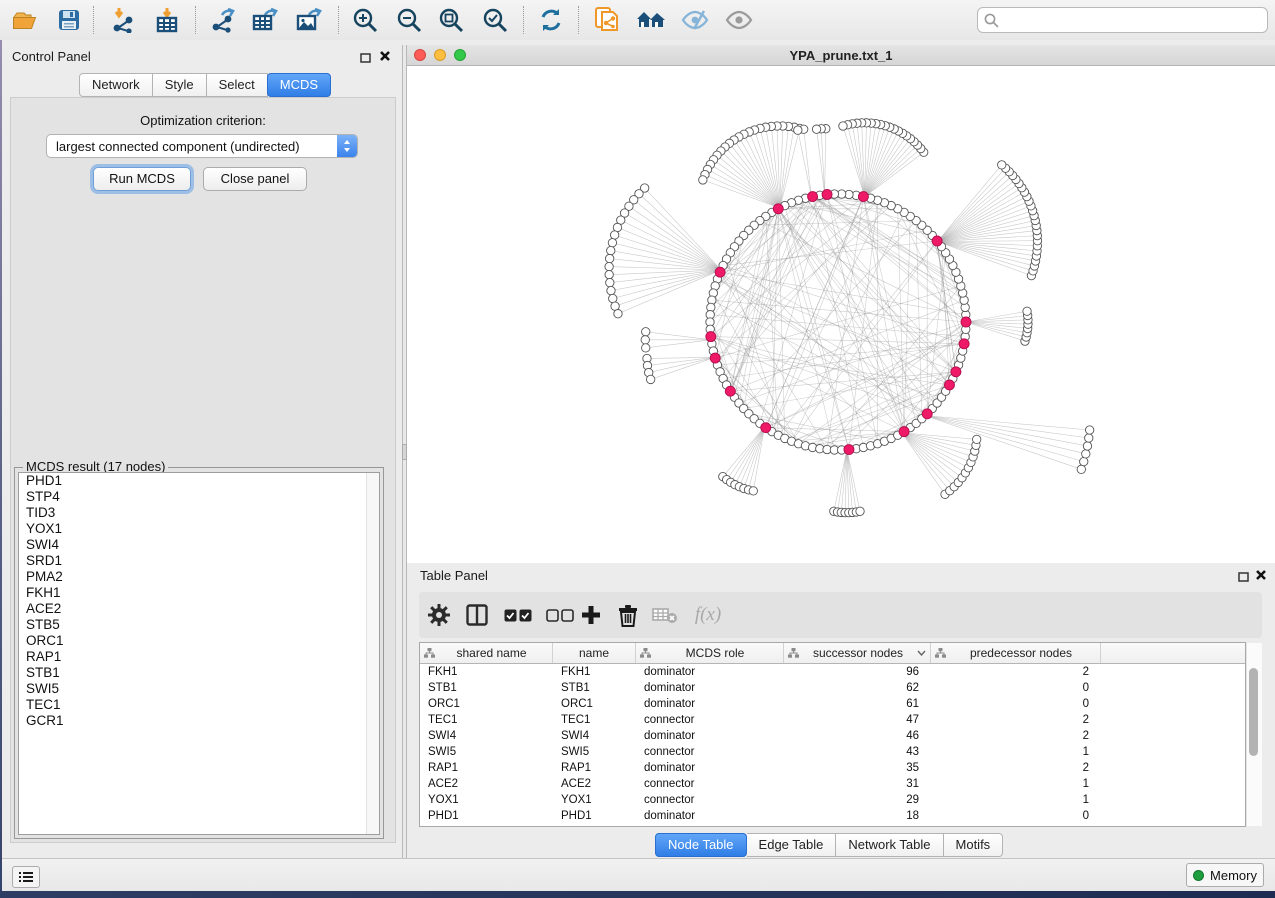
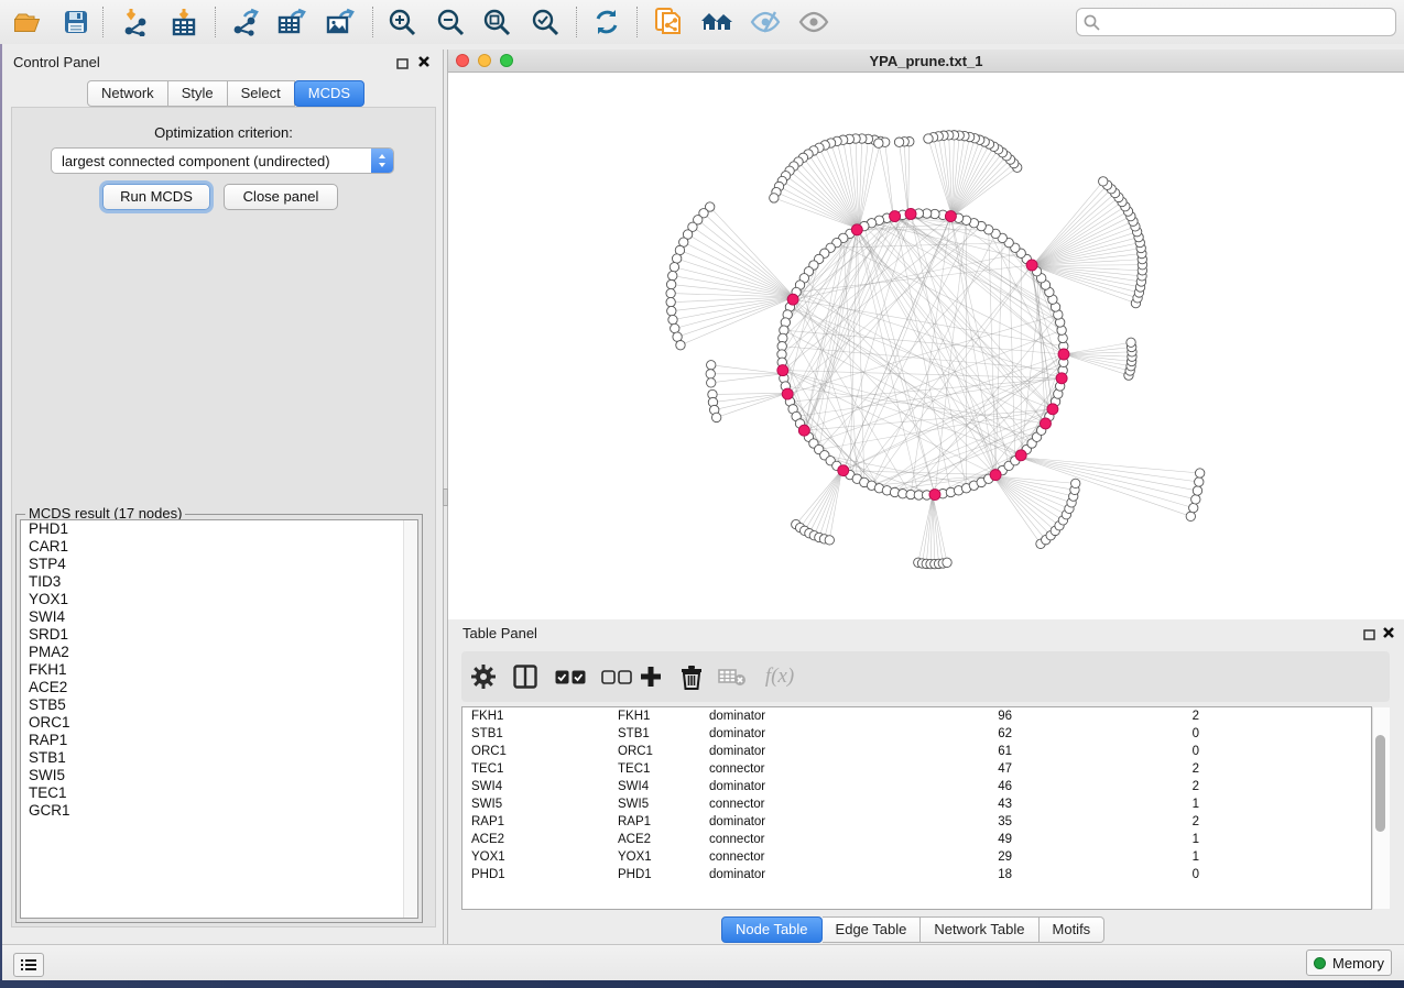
  Control Panel
  Network
  Style
  Select
  MCDS
  Optimization criterion:
  largest connected component (undirected)
  Run MCDS
  Close panel
  MCDS result (17 nodes)
  PHD1
+ CAR1
  STP4
  TID3
  YOX1
  SWI4
  SRD1
  PMA2
  FKH1
  ACE2
  STB5
  ORC1
  RAP1
  STB1
  SWI5
  TEC1
  GCR1
  YPA_prune.txt_1
  Table Panel
  f(x)
- shared name
- name
- MCDS role
- successor nodes
- predecessor nodes
  FKH1
  FKH1
  dominator
  96
  2
  STB1
  STB1
  dominator
  62
  0
  ORC1
  ORC1
  dominator
  61
  0
  TEC1
  TEC1
  connector
  47
  2
  SWI4
  SWI4
  dominator
  46
  2
  SWI5
  SWI5
  connector
  43
  1
  RAP1
  RAP1
  dominator
  35
  2
  ACE2
  ACE2
  connector
- 31
+ 49
  1
  YOX1
  YOX1
  connector
  29
  1
  PHD1
  PHD1
  dominator
  18
  0
  Node Table
  Edge Table
  Network Table
  Motifs
  Memory
